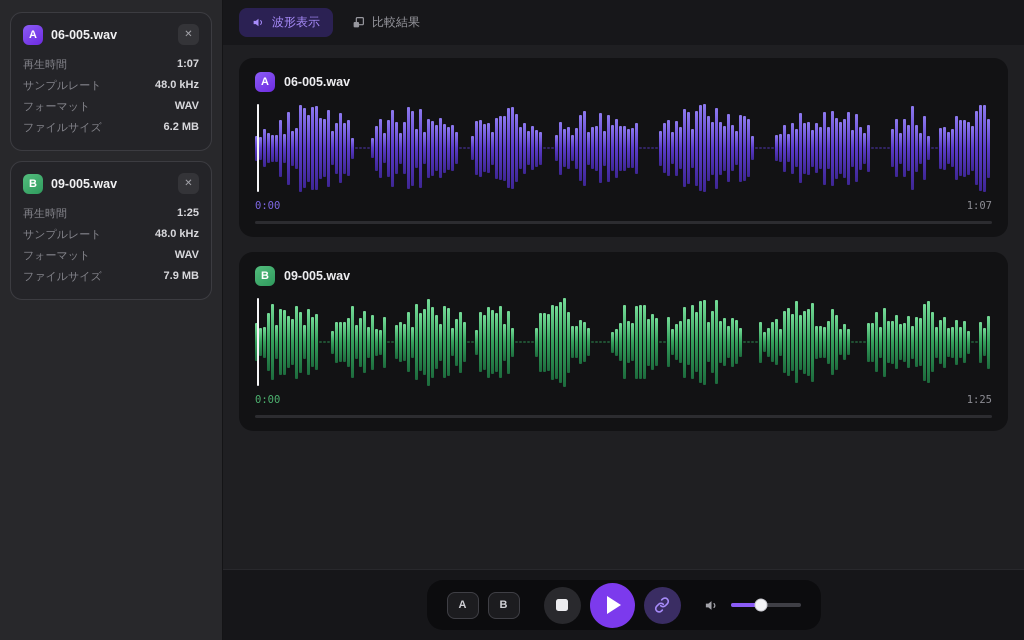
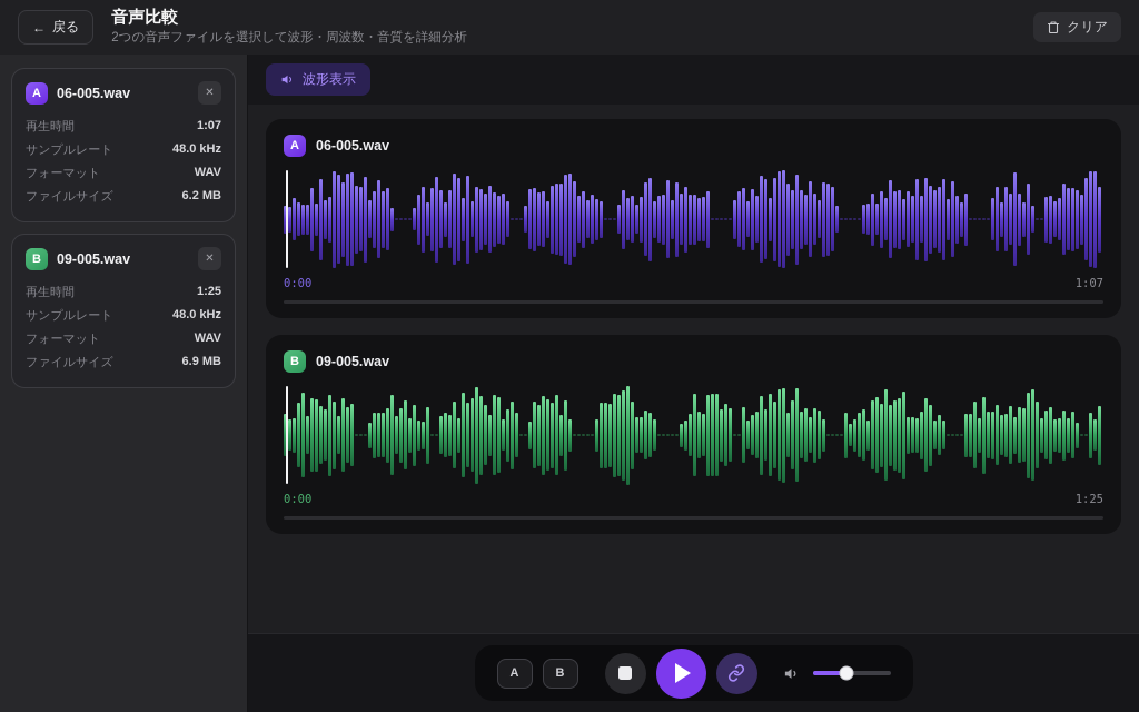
+ ←
+ 戻る
+ 音声比較
+ 2つの音声ファイルを選択して波形・周波数・音質を詳細分析
+ クリア
  A
  06-005.wav
  ✕
  再生時間
  1:07
  サンプルレート
  48.0 kHz
  フォーマット
  WAV
  ファイルサイズ
  6.2 MB
  B
  09-005.wav
  ✕
  再生時間
  1:25
  サンプルレート
  48.0 kHz
  フォーマット
  WAV
  ファイルサイズ
- 7.9 MB
+ 6.9 MB
  波形表示
- 比較結果
  A
  06-005.wav
  0:00
  1:07
  B
  09-005.wav
  0:00
  1:25
  A
  B
